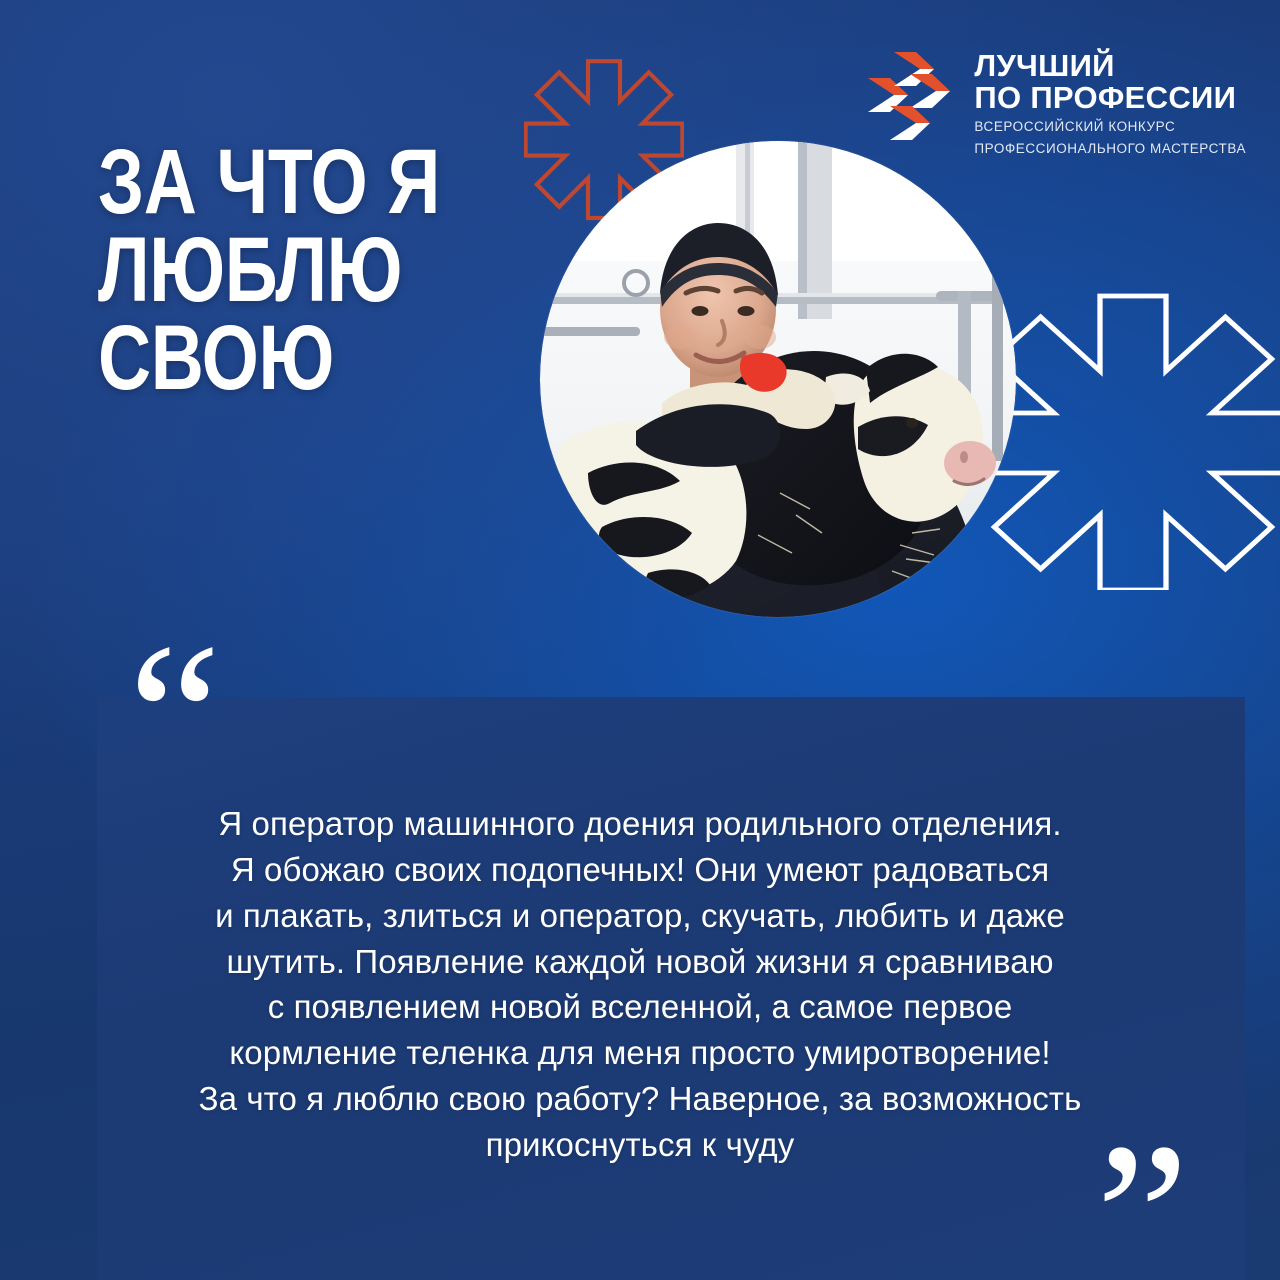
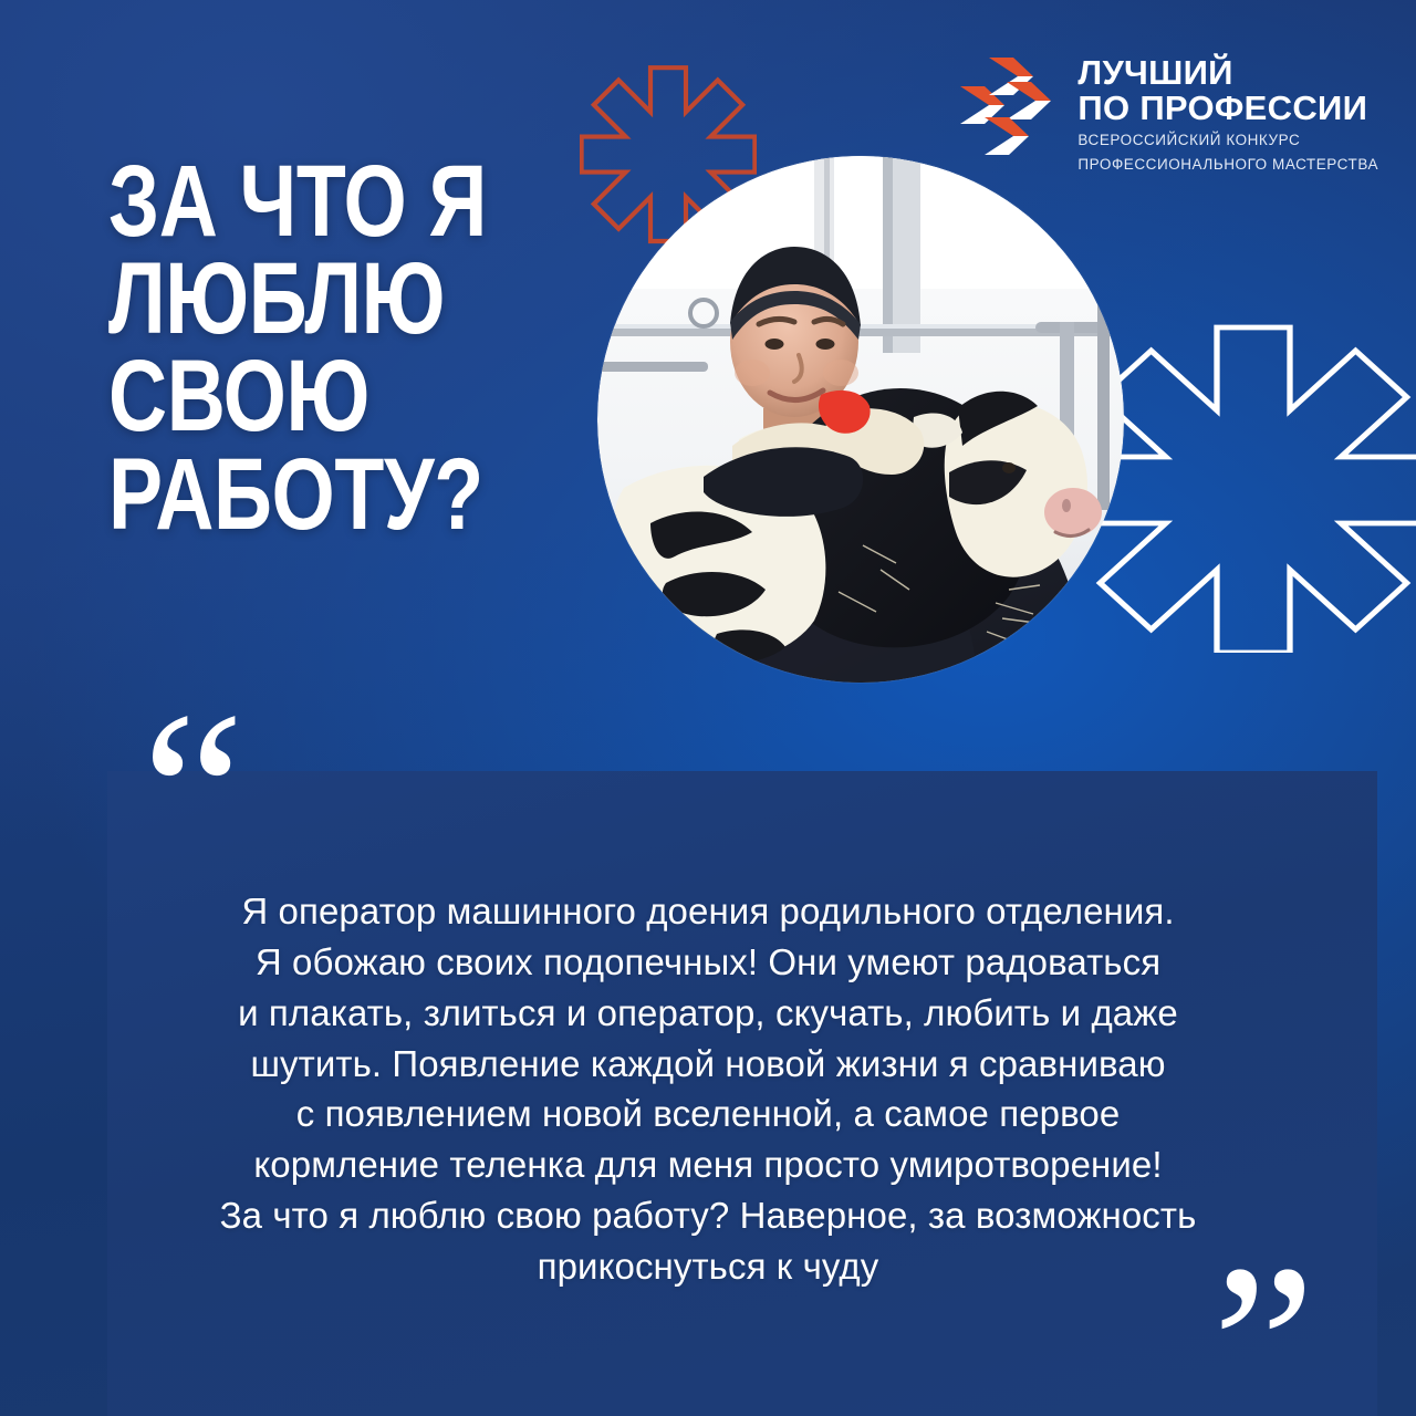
  ЗА ЧТО Я
  ЛЮБЛЮ
  СВОЮ
+ РАБОТУ?
  ЛУЧШИЙ
  ПО ПРОФЕССИИ
  ВСЕРОССИЙСКИЙ КОНКУРС
  ПРОФЕССИОНАЛЬНОГО МАСТЕРСТВА
  ”
  “
  Я оператор машинного доения родильного отделения.
  Я обожаю своих подопечных! Они умеют радоваться
  и плакать, злиться и оператор, скучать, любить и даже
  шутить. Появление каждой новой жизни я сравниваю
  с появлением новой вселенной, а самое первое
  кормление теленка для меня просто умиротворение!
  За что я люблю свою работу? Наверное, за возможность
  прикоснуться к чуду
